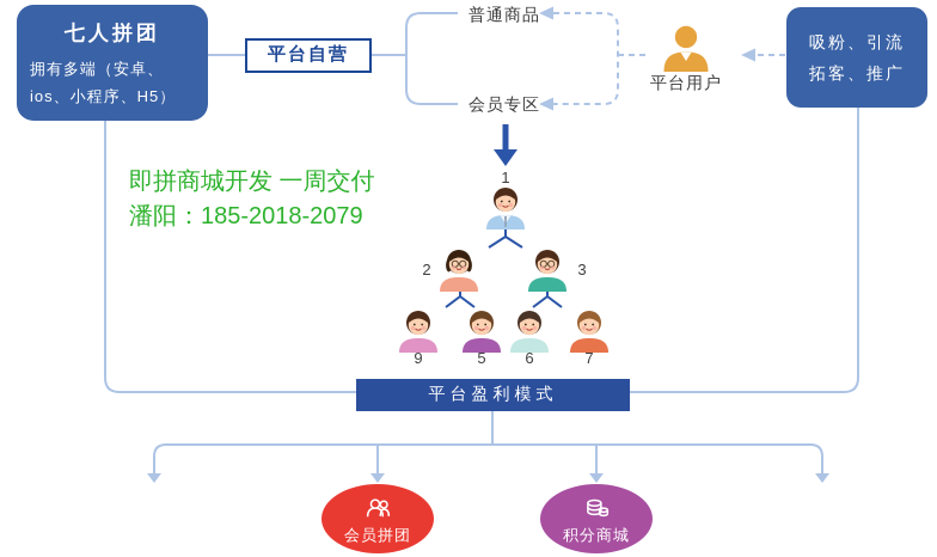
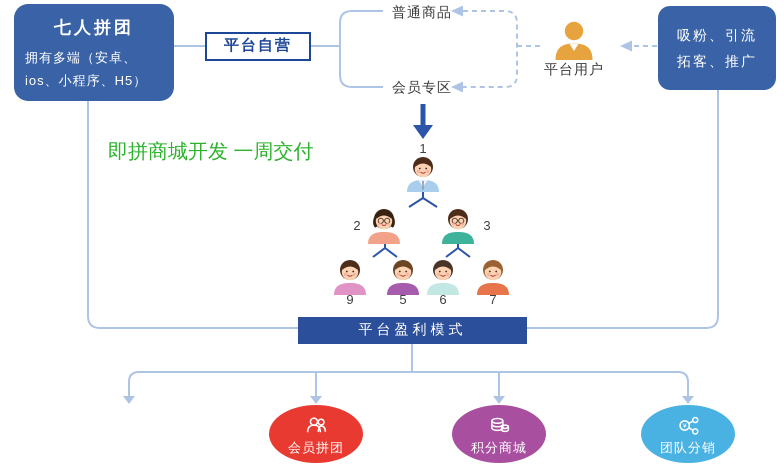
  七人拼团
  拥有多端（安卓、
  ios、小程序、H5）
  平台自营
  普通商品
  会员专区
  平台用户
  吸粉、引流
  拓客、推广
  即拼商城开发 一周交付
- 潘阳：185-2018-2079
  1
  2
  3
  9
  5
  6
  7
  平台盈利模式
  会员拼团
  积分商城
+ 团队分销
